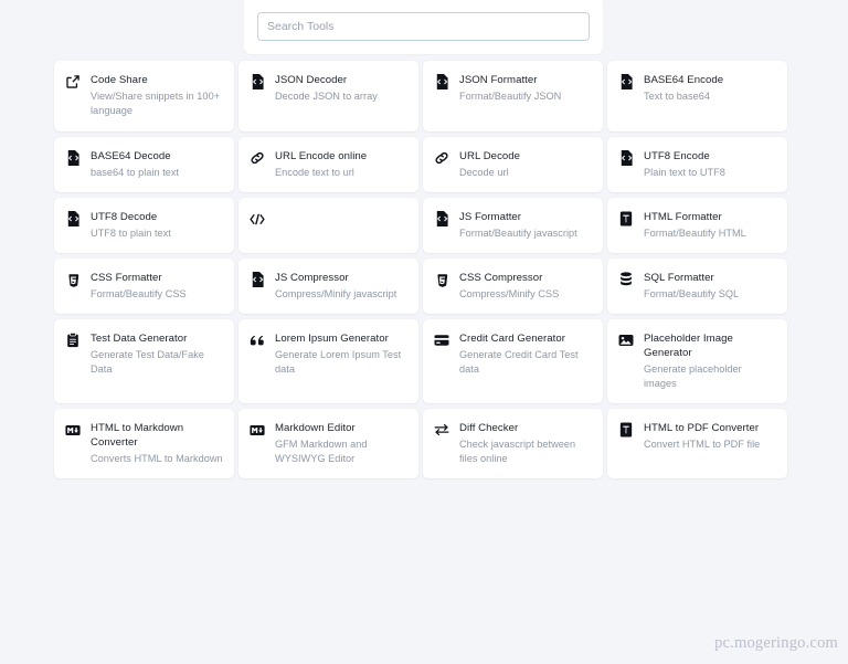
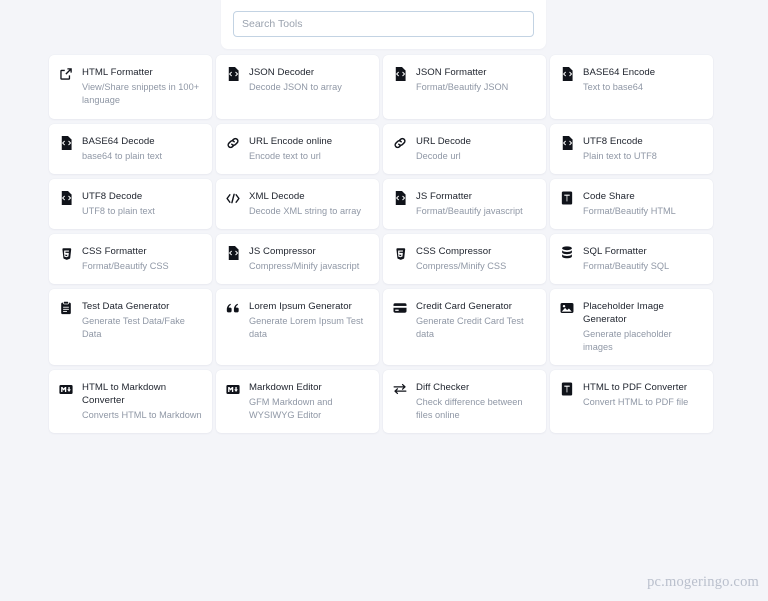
  Search Tools
- Code Share
+ HTML Formatter
  View/Share snippets in 100+ language
  JSON Decoder
  Decode JSON to array
  JSON Formatter
  Format/Beautify JSON
  BASE64 Encode
  Text to base64
  BASE64 Decode
  base64 to plain text
  URL Encode online
  Encode text to url
  URL Decode
  Decode url
  UTF8 Encode
  Plain text to UTF8
  UTF8 Decode
  UTF8 to plain text
+ XML Decode
+ Decode XML string to array
  JS Formatter
  Format/Beautify javascript
- HTML Formatter
+ Code Share
  Format/Beautify HTML
  CSS Formatter
  Format/Beautify CSS
  JS Compressor
  Compress/Minify javascript
  CSS Compressor
  Compress/Minify CSS
  SQL Formatter
  Format/Beautify SQL
  Test Data Generator
  Generate Test Data/Fake Data
  Lorem Ipsum Generator
  Generate Lorem Ipsum Test data
  Credit Card Generator
  Generate Credit Card Test data
  Placeholder Image Generator
  Generate placeholder images
  HTML to Markdown Converter
  Converts HTML to Markdown
  Markdown Editor
  GFM Markdown and WYSIWYG Editor
  Diff Checker
- Check javascript between files online
+ Check difference between files online
  HTML to PDF Converter
  Convert HTML to PDF file
  pc.mogeringo.com
